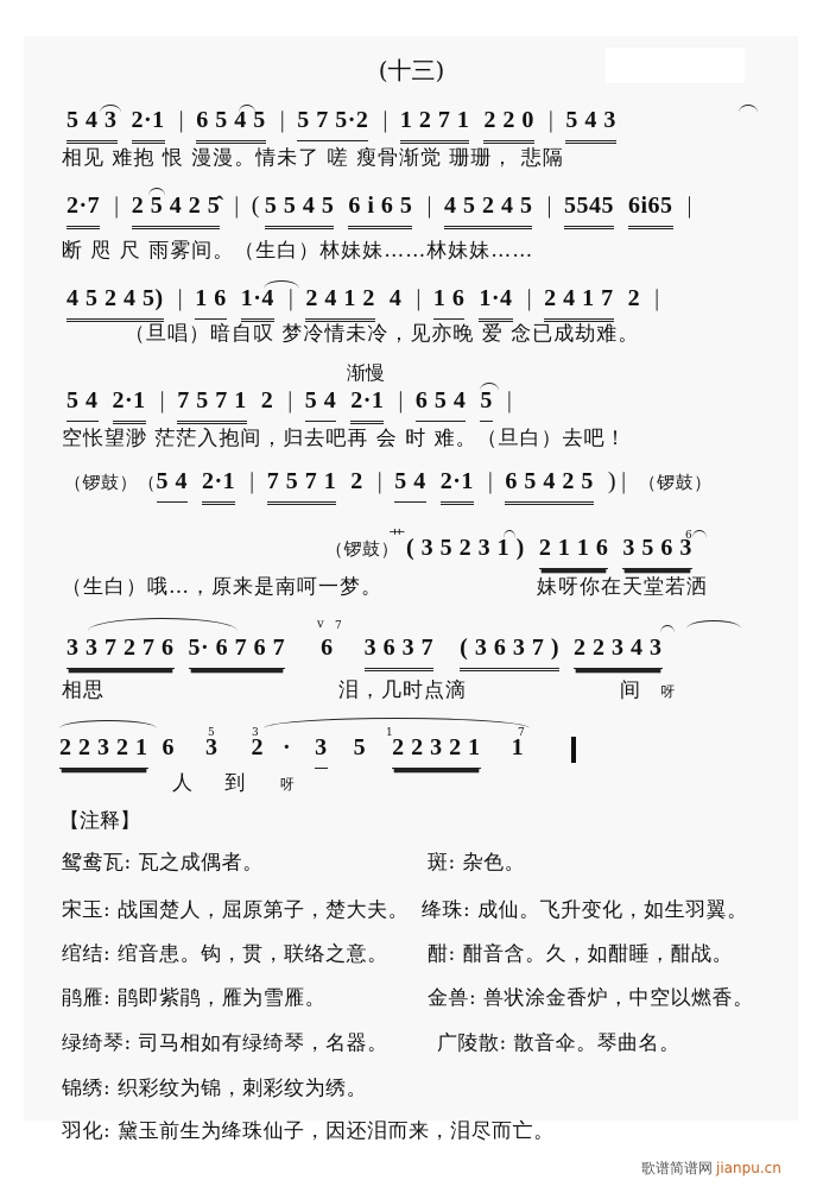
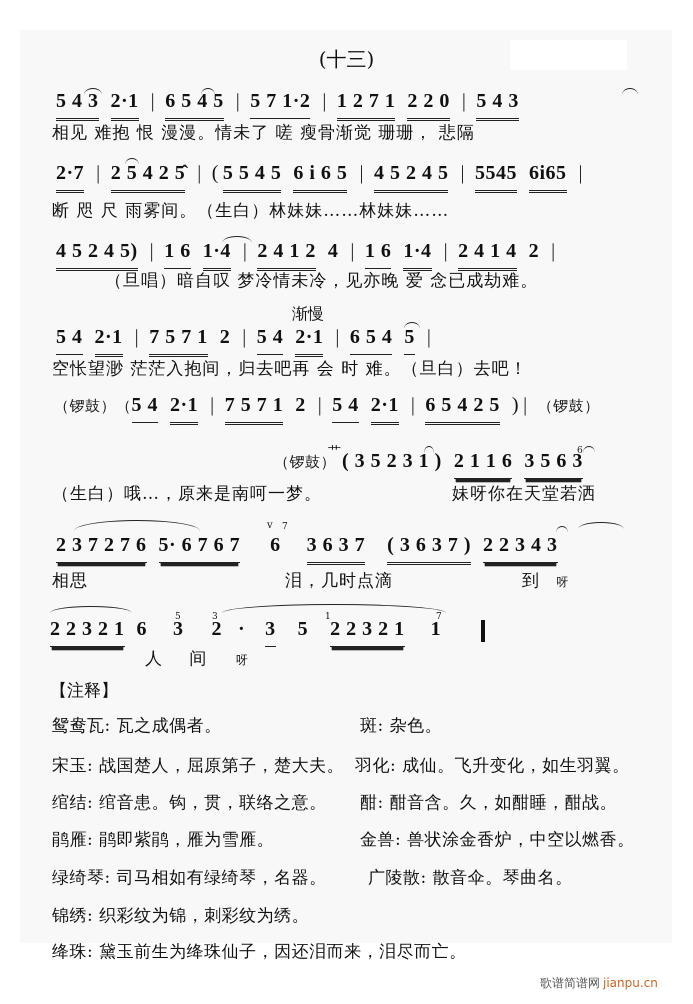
  (十三)
- 5 4 3 2·1 | 6 5 4 5 | 5 7 5·2 | 1 2 7 1 2 2 0 | 5 4 3
+ 5 4 3 2·1 | 6 5 4 5 | 5 7 1·2 | 1 2 7 1 2 2 0 | 5 4 3
  相见 难抱 恨 漫漫。情未了 嗟 瘦骨渐觉 珊珊， 悲隔
  2·7 | 2 5 4 2 5̂ | ( 5 5 4 5 6 i 6 5 | 4 5 2 4 5 | 5545 6i65 |
  断 咫 尺 雨雾间。（生白）林妹妹……林妹妹……
- 4 5 2 4 5) | 1 6 1·4 | 2 4 1 2 4 | 1 6 1·4 | 2 4 1 7 2 |
+ 4 5 2 4 5) | 1 6 1·4 | 2 4 1 2 4 | 1 6 1·4 | 2 4 1 4 2 |
  （旦唱）暗自叹 梦冷情未冷，见亦晚 爱 念已成劫难。
  渐慢
  5 4 2·1 | 7 5 7 1 2 | 5 4 2·1 | 6 5 4 5 |
  空怅望渺 茫茫入抱间，归去吧再 会 时 难。（旦白）去吧！
  （锣鼓）（5 4 2·1 | 7 5 7 1 2 | 5 4 2·1 | 6 5 4 2 5 ) | （锣鼓）
  艹
  6
  （锣鼓） ( 3 5 2 3 1 ) 2 1 1 6 3 5 6 3
  （生白）哦…，原来是南呵一梦。
  妹呀你在天堂若洒
  v
  7
- 3 3 7 2 7 6 5· 6 7 6 7 6 3 6 3 7 ( 3 6 3 7 ) 2 2 3 4 3
+ 2 3 7 2 7 6 5· 6 7 6 7 6 3 6 3 7 ( 3 6 3 7 ) 2 2 3 4 3
  相思
  泪，几时点滴
- 间 呀
+ 到 呀
  5
  3
  1
  7
  2 2 3 2 1 6 3 2 · 3 5 2 2 3 2 1 1
- 人 到 呀
+ 人 间 呀
  【注释】
  鸳鸯瓦: 瓦之成偶者。
  斑: 杂色。
  宋玉: 战国楚人，屈原第子，楚大夫。
- 绛珠: 成仙。飞升变化，如生羽翼。
+ 羽化: 成仙。飞升变化，如生羽翼。
  绾结: 绾音患。钩，贯，联络之意。
  酣: 酣音含。久，如酣睡，酣战。
  鹃雁: 鹃即紫鹃，雁为雪雁。
  金兽: 兽状涂金香炉，中空以燃香。
  绿绮琴: 司马相如有绿绮琴，名器。
  广陵散: 散音伞。琴曲名。
  锦绣: 织彩纹为锦，刺彩纹为绣。
- 羽化: 黛玉前生为绛珠仙子，因还泪而来，泪尽而亡。
+ 绛珠: 黛玉前生为绛珠仙子，因还泪而来，泪尽而亡。
  歌谱简谱网 jianpu.cn
